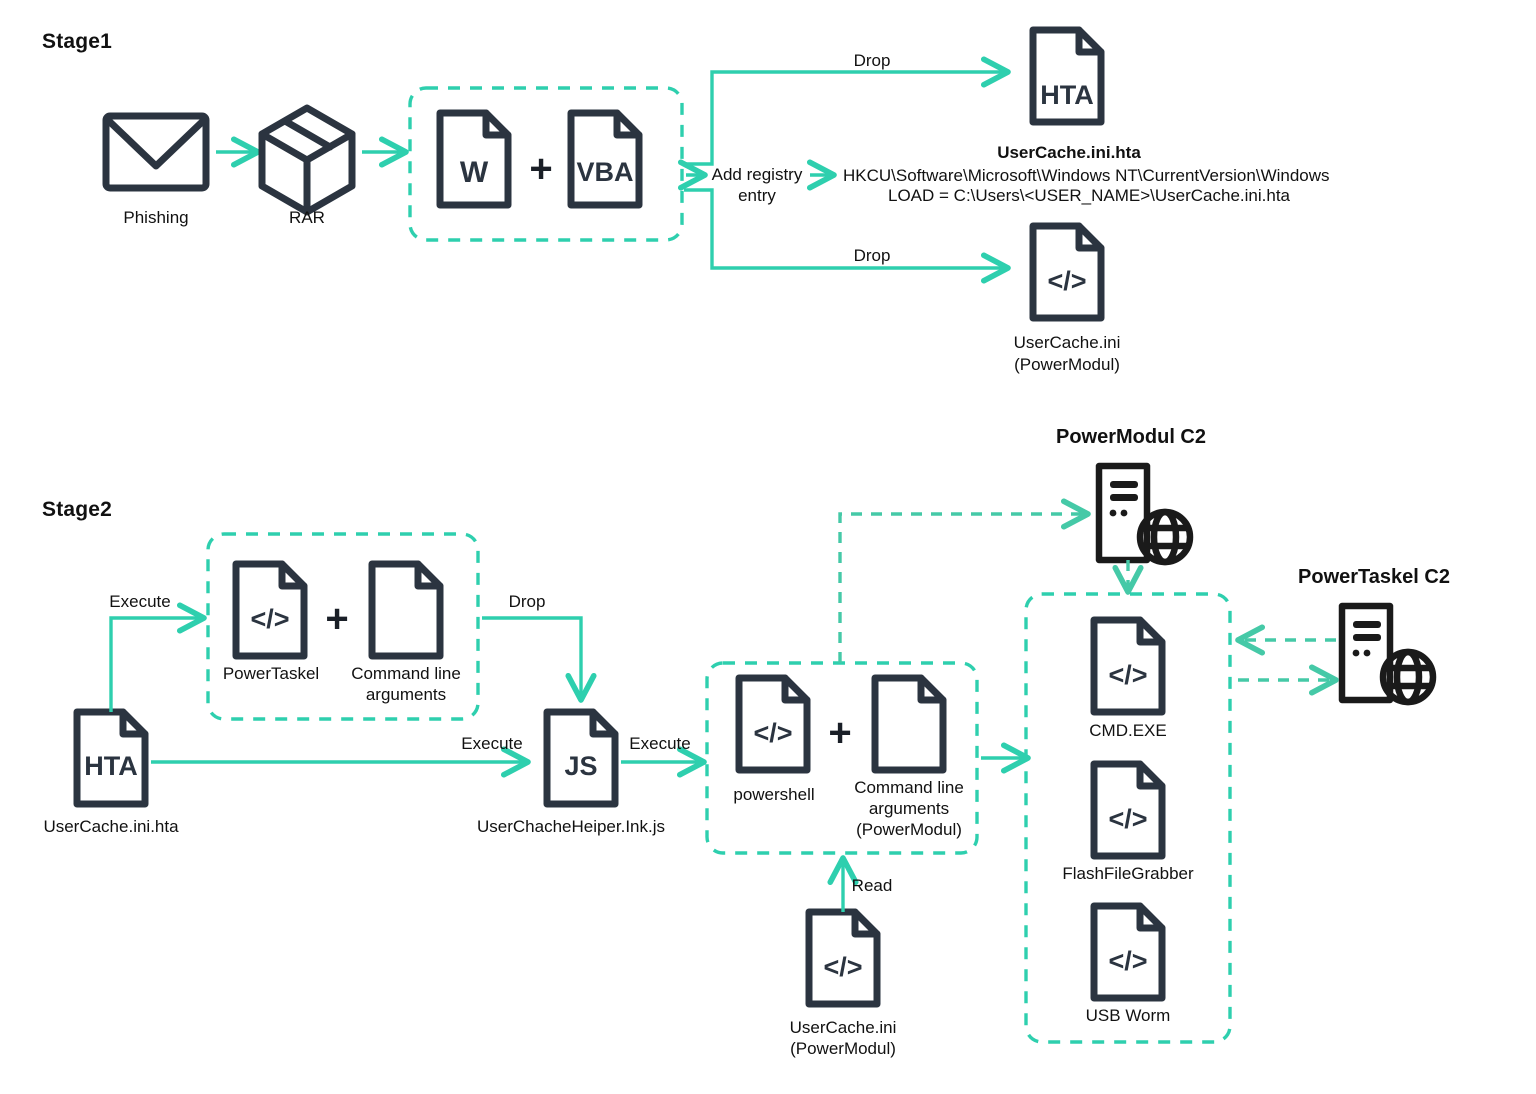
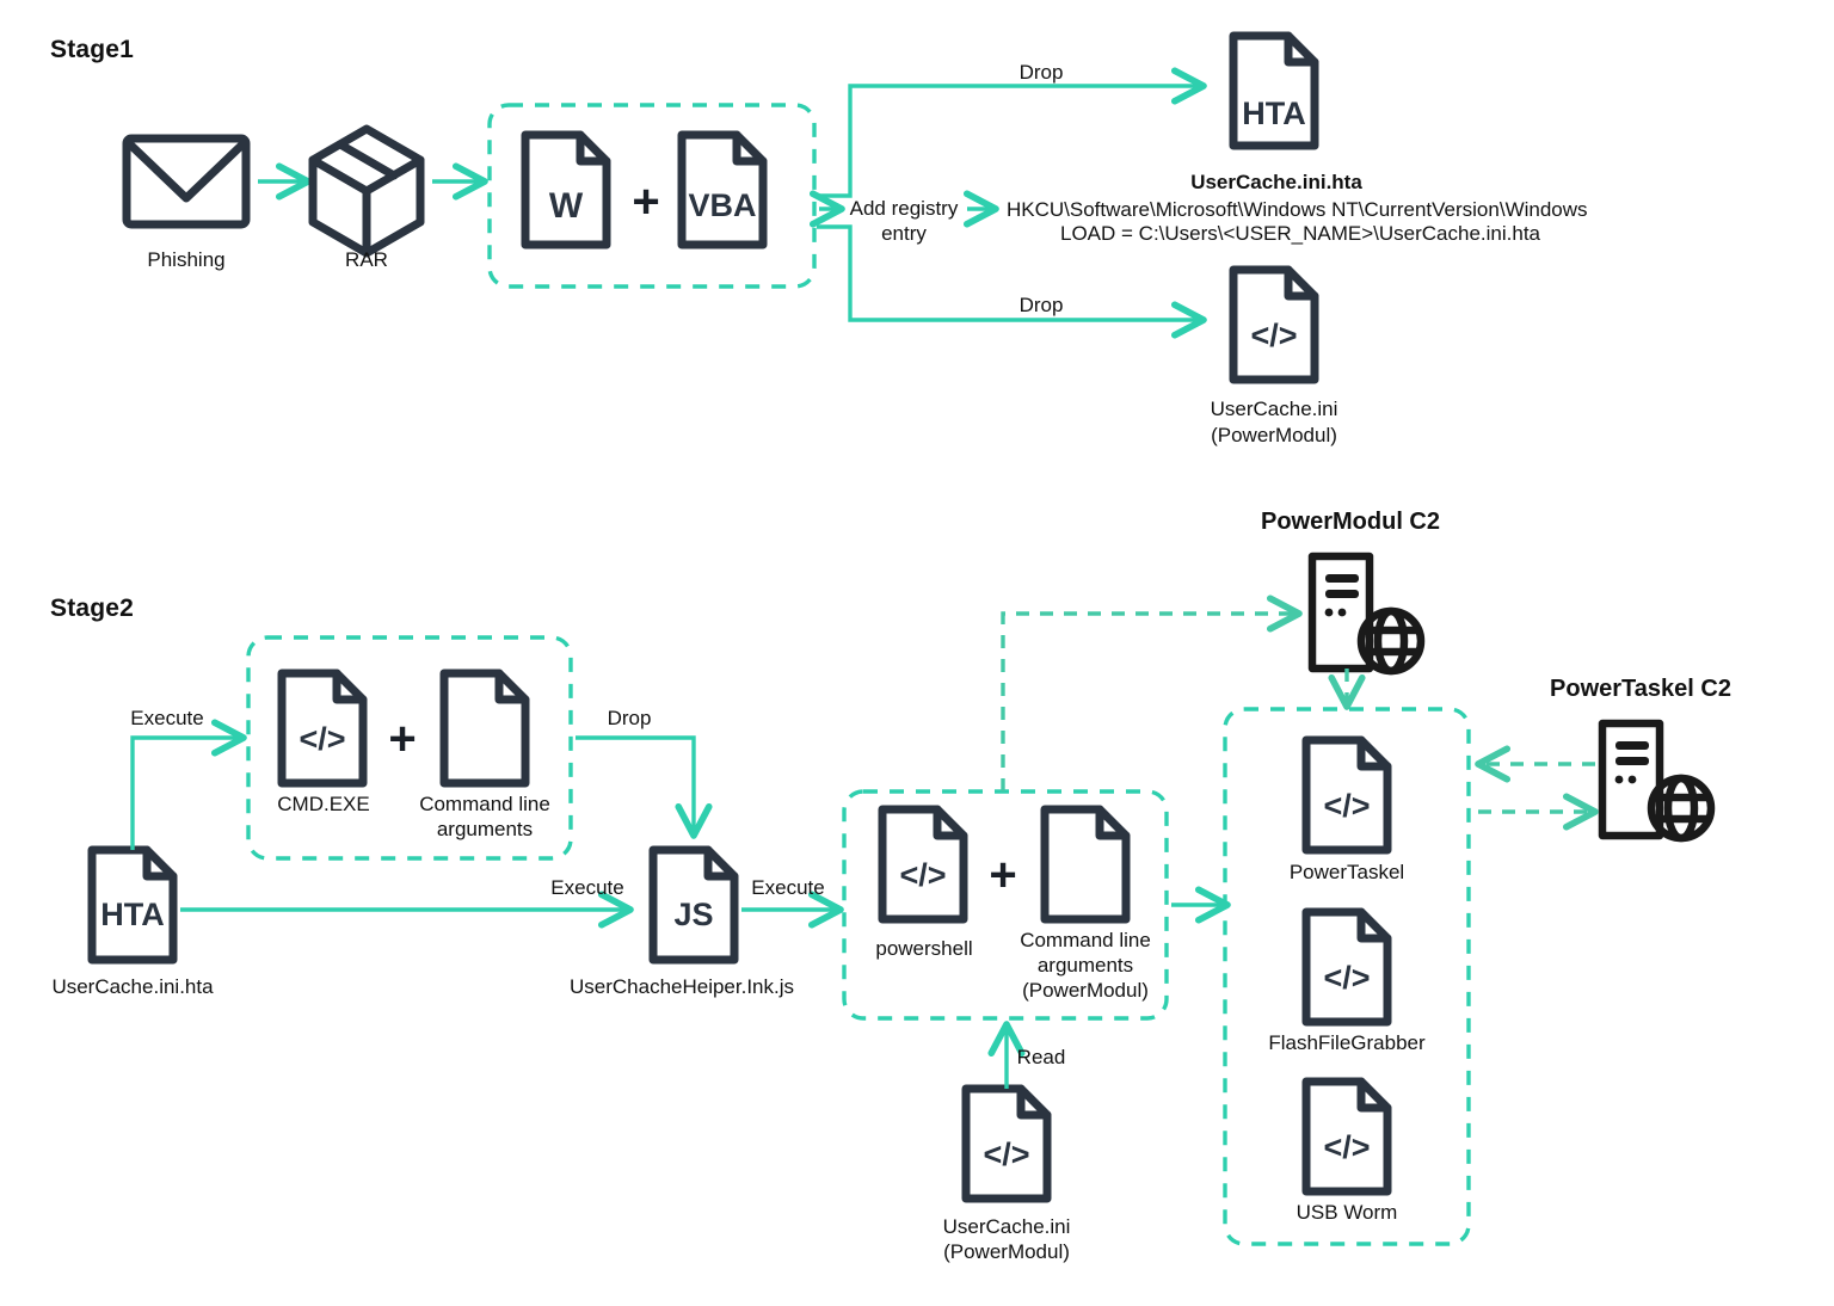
  Stage1
  Phishing
  RAR
  W
  +
  VBA
  Drop
  Add registry
  entry
  HKCU\Software\Microsoft\Windows NT\CurrentVersion\Windows
  LOAD = C:\Users\<USER_NAME>\UserCache.ini.hta
  Drop
  HTA
  UserCache.ini.hta
  </>
  UserCache.ini
  (PowerModul)
  Stage2
  HTA
  UserCache.ini.hta
  Execute
  Execute
  </>
- PowerTaskel
+ CMD.EXE
  +
  Command line
  arguments
  Drop
  JS
  UserChacheHeiper.Ink.js
  Execute
  </>
  powershell
  +
  Command line
  arguments
  (PowerModul)
  </>
  UserCache.ini
  (PowerModul)
  Read
  PowerModul C2
  </>
- CMD.EXE
+ PowerTaskel
  </>
  FlashFileGrabber
  </>
  USB Worm
  PowerTaskel C2
